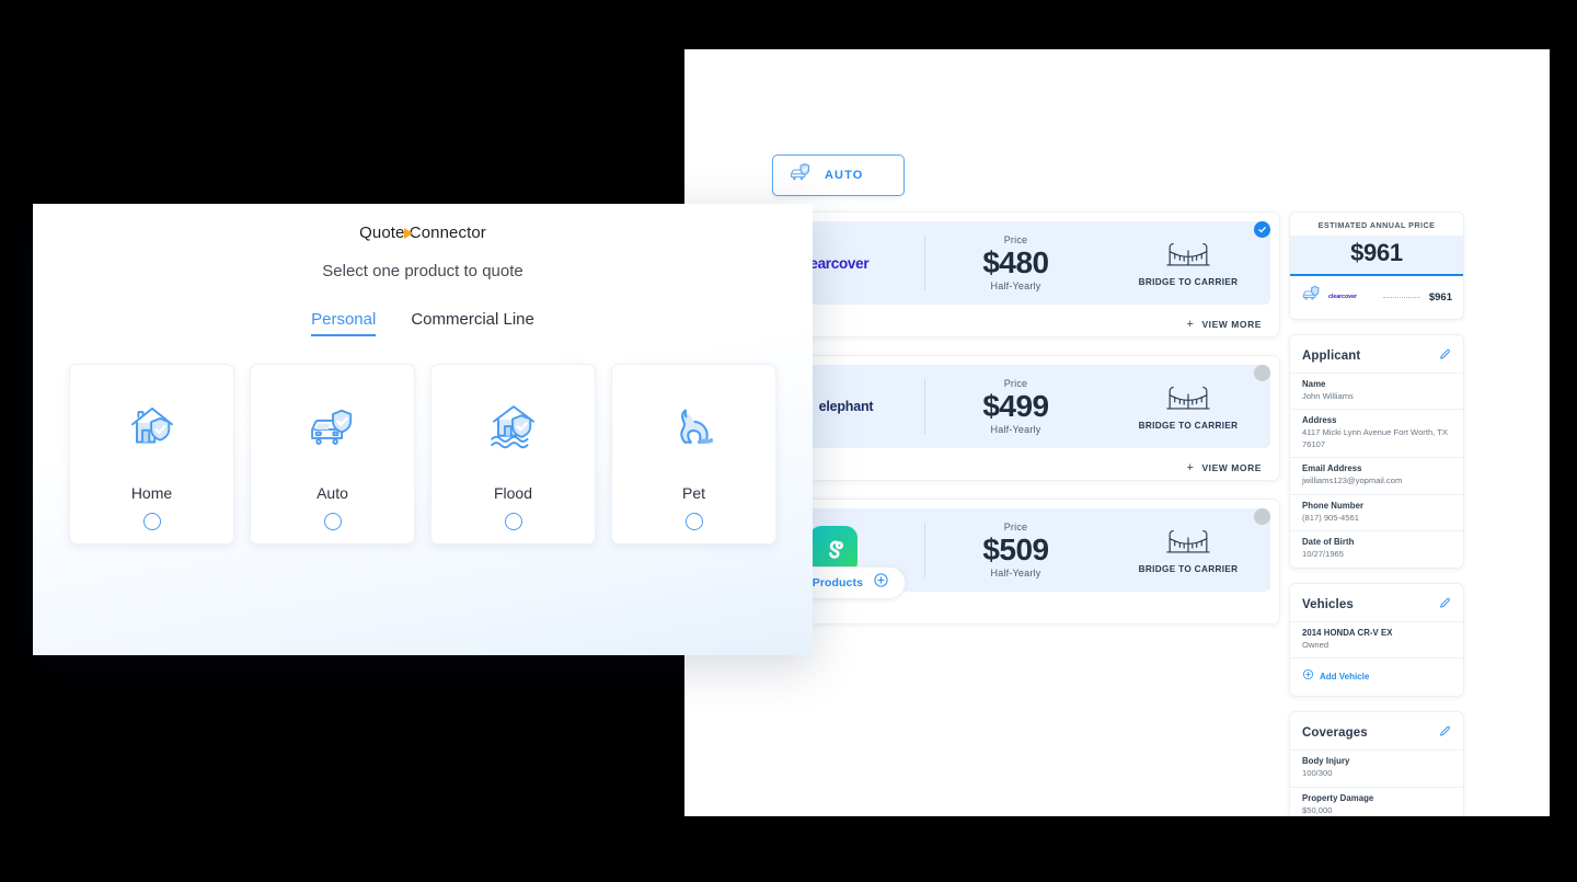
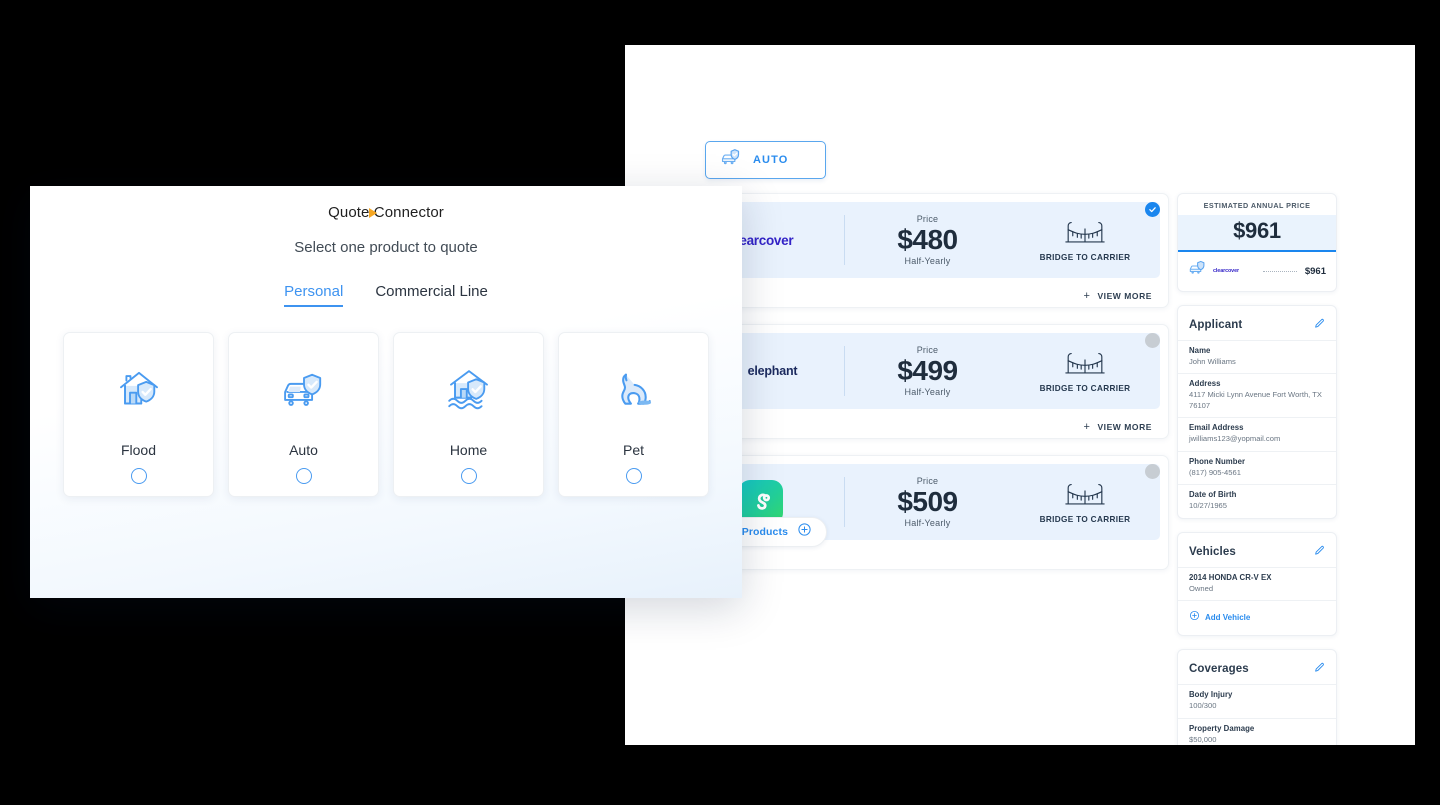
  AUTO
  earcover
  Price
  $480
  Half-Yearly
  BRIDGE TO CARRIER
  +
  VIEW MORE
  elephant
  Price
  $499
  Half-Yearly
  BRIDGE TO CARRIER
  +
  VIEW MORE
  Price
  $509
  Half-Yearly
  BRIDGE TO CARRIER
  Products
  ESTIMATED ANNUAL PRICE
  $961
  $961
  Applicant
  Name
  John Williams
  Address
  4117 Micki Lynn Avenue Fort Worth, TX 76107
  Email Address
  jwilliams123@yopmail.com
  Phone Number
  (817) 905-4561
  Date of Birth
  10/27/1965
  Vehicles
  2014 HONDA CR-V EX
  Owned
  Add Vehicle
  Coverages
  Body Injury
  100/300
  Property Damage
  $50,000
  Quote Connector
  Select one product to quote
  Personal
  Commercial Line
- Home
+ Flood
  Auto
- Flood
+ Home
  Pet
